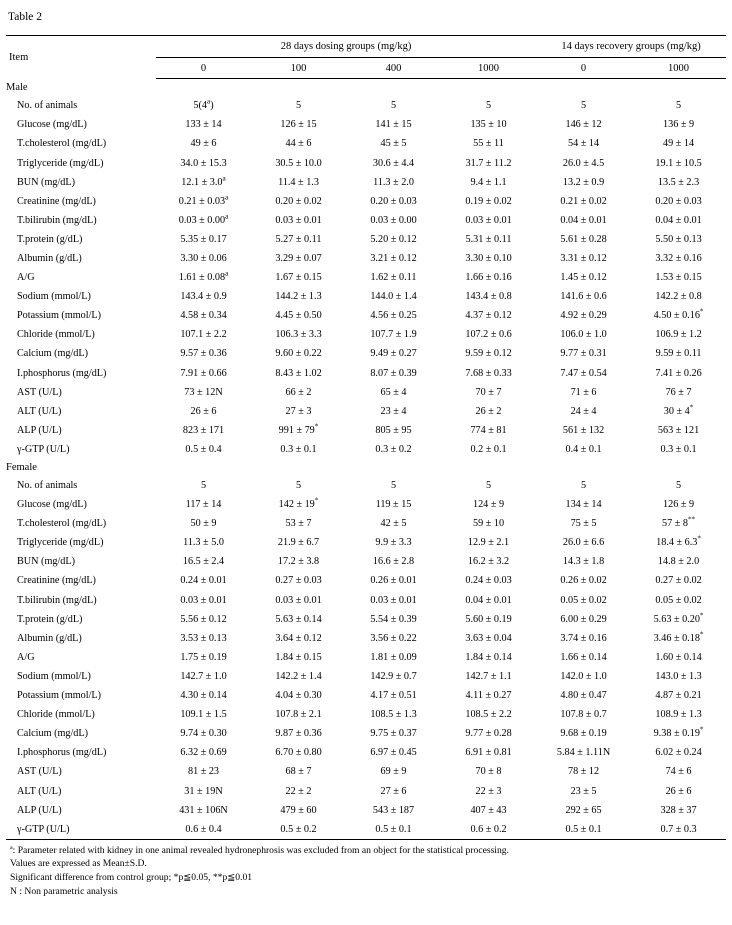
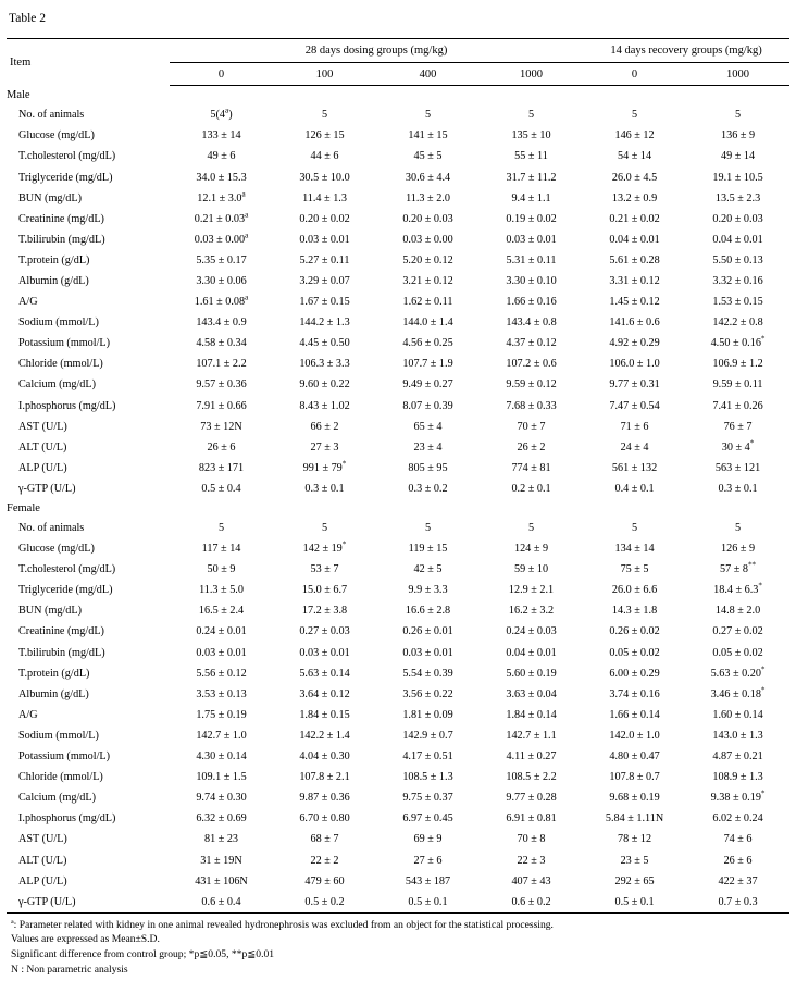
  Table 2
  Item	28 days dosing groups (mg/kg)	14 days recovery groups (mg/kg)
  0	100	400	1000	0	1000
  Male
  No. of animals	5(4a)	5	5	5	5	5
  Glucose (mg/dL)	133 ± 14	126 ± 15	141 ± 15	135 ± 10	146 ± 12	136 ± 9
  T.cholesterol (mg/dL)	49 ± 6	44 ± 6	45 ± 5	55 ± 11	54 ± 14	49 ± 14
  Triglyceride (mg/dL)	34.0 ± 15.3	30.5 ± 10.0	30.6 ± 4.4	31.7 ± 11.2	26.0 ± 4.5	19.1 ± 10.5
  BUN (mg/dL)	12.1 ± 3.0a	11.4 ± 1.3	11.3 ± 2.0	9.4 ± 1.1	13.2 ± 0.9	13.5 ± 2.3
  Creatinine (mg/dL)	0.21 ± 0.03a	0.20 ± 0.02	0.20 ± 0.03	0.19 ± 0.02	0.21 ± 0.02	0.20 ± 0.03
  T.bilirubin (mg/dL)	0.03 ± 0.00a	0.03 ± 0.01	0.03 ± 0.00	0.03 ± 0.01	0.04 ± 0.01	0.04 ± 0.01
  T.protein (g/dL)	5.35 ± 0.17	5.27 ± 0.11	5.20 ± 0.12	5.31 ± 0.11	5.61 ± 0.28	5.50 ± 0.13
  Albumin (g/dL)	3.30 ± 0.06	3.29 ± 0.07	3.21 ± 0.12	3.30 ± 0.10	3.31 ± 0.12	3.32 ± 0.16
  A/G	1.61 ± 0.08a	1.67 ± 0.15	1.62 ± 0.11	1.66 ± 0.16	1.45 ± 0.12	1.53 ± 0.15
  Sodium (mmol/L)	143.4 ± 0.9	144.2 ± 1.3	144.0 ± 1.4	143.4 ± 0.8	141.6 ± 0.6	142.2 ± 0.8
  Potassium (mmol/L)	4.58 ± 0.34	4.45 ± 0.50	4.56 ± 0.25	4.37 ± 0.12	4.92 ± 0.29	4.50 ± 0.16*
  Chloride (mmol/L)	107.1 ± 2.2	106.3 ± 3.3	107.7 ± 1.9	107.2 ± 0.6	106.0 ± 1.0	106.9 ± 1.2
  Calcium (mg/dL)	9.57 ± 0.36	9.60 ± 0.22	9.49 ± 0.27	9.59 ± 0.12	9.77 ± 0.31	9.59 ± 0.11
  I.phosphorus (mg/dL)	7.91 ± 0.66	8.43 ± 1.02	8.07 ± 0.39	7.68 ± 0.33	7.47 ± 0.54	7.41 ± 0.26
  AST (U/L)	73 ± 12N	66 ± 2	65 ± 4	70 ± 7	71 ± 6	76 ± 7
  ALT (U/L)	26 ± 6	27 ± 3	23 ± 4	26 ± 2	24 ± 4	30 ± 4*
  ALP (U/L)	823 ± 171	991 ± 79*	805 ± 95	774 ± 81	561 ± 132	563 ± 121
  γ-GTP (U/L)	0.5 ± 0.4	0.3 ± 0.1	0.3 ± 0.2	0.2 ± 0.1	0.4 ± 0.1	0.3 ± 0.1
  Female
  No. of animals	5	5	5	5	5	5
  Glucose (mg/dL)	117 ± 14	142 ± 19*	119 ± 15	124 ± 9	134 ± 14	126 ± 9
  T.cholesterol (mg/dL)	50 ± 9	53 ± 7	42 ± 5	59 ± 10	75 ± 5	57 ± 8**
- Triglyceride (mg/dL)	11.3 ± 5.0	21.9 ± 6.7	9.9 ± 3.3	12.9 ± 2.1	26.0 ± 6.6	18.4 ± 6.3*
+ Triglyceride (mg/dL)	11.3 ± 5.0	15.0 ± 6.7	9.9 ± 3.3	12.9 ± 2.1	26.0 ± 6.6	18.4 ± 6.3*
  BUN (mg/dL)	16.5 ± 2.4	17.2 ± 3.8	16.6 ± 2.8	16.2 ± 3.2	14.3 ± 1.8	14.8 ± 2.0
  Creatinine (mg/dL)	0.24 ± 0.01	0.27 ± 0.03	0.26 ± 0.01	0.24 ± 0.03	0.26 ± 0.02	0.27 ± 0.02
  T.bilirubin (mg/dL)	0.03 ± 0.01	0.03 ± 0.01	0.03 ± 0.01	0.04 ± 0.01	0.05 ± 0.02	0.05 ± 0.02
  T.protein (g/dL)	5.56 ± 0.12	5.63 ± 0.14	5.54 ± 0.39	5.60 ± 0.19	6.00 ± 0.29	5.63 ± 0.20*
  Albumin (g/dL)	3.53 ± 0.13	3.64 ± 0.12	3.56 ± 0.22	3.63 ± 0.04	3.74 ± 0.16	3.46 ± 0.18*
  A/G	1.75 ± 0.19	1.84 ± 0.15	1.81 ± 0.09	1.84 ± 0.14	1.66 ± 0.14	1.60 ± 0.14
  Sodium (mmol/L)	142.7 ± 1.0	142.2 ± 1.4	142.9 ± 0.7	142.7 ± 1.1	142.0 ± 1.0	143.0 ± 1.3
  Potassium (mmol/L)	4.30 ± 0.14	4.04 ± 0.30	4.17 ± 0.51	4.11 ± 0.27	4.80 ± 0.47	4.87 ± 0.21
  Chloride (mmol/L)	109.1 ± 1.5	107.8 ± 2.1	108.5 ± 1.3	108.5 ± 2.2	107.8 ± 0.7	108.9 ± 1.3
  Calcium (mg/dL)	9.74 ± 0.30	9.87 ± 0.36	9.75 ± 0.37	9.77 ± 0.28	9.68 ± 0.19	9.38 ± 0.19*
  I.phosphorus (mg/dL)	6.32 ± 0.69	6.70 ± 0.80	6.97 ± 0.45	6.91 ± 0.81	5.84 ± 1.11N	6.02 ± 0.24
  AST (U/L)	81 ± 23	68 ± 7	69 ± 9	70 ± 8	78 ± 12	74 ± 6
  ALT (U/L)	31 ± 19N	22 ± 2	27 ± 6	22 ± 3	23 ± 5	26 ± 6
- ALP (U/L)	431 ± 106N	479 ± 60	543 ± 187	407 ± 43	292 ± 65	328 ± 37
+ ALP (U/L)	431 ± 106N	479 ± 60	543 ± 187	407 ± 43	292 ± 65	422 ± 37
  γ-GTP (U/L)	0.6 ± 0.4	0.5 ± 0.2	0.5 ± 0.1	0.6 ± 0.2	0.5 ± 0.1	0.7 ± 0.3
  ª: Parameter related with kidney in one animal revealed hydronephrosis was excluded from an object for the statistical processing.
  Values are expressed as Mean±S.D.
  Significant difference from control group; *p≦0.05, **p≦0.01
  N : Non parametric analysis
